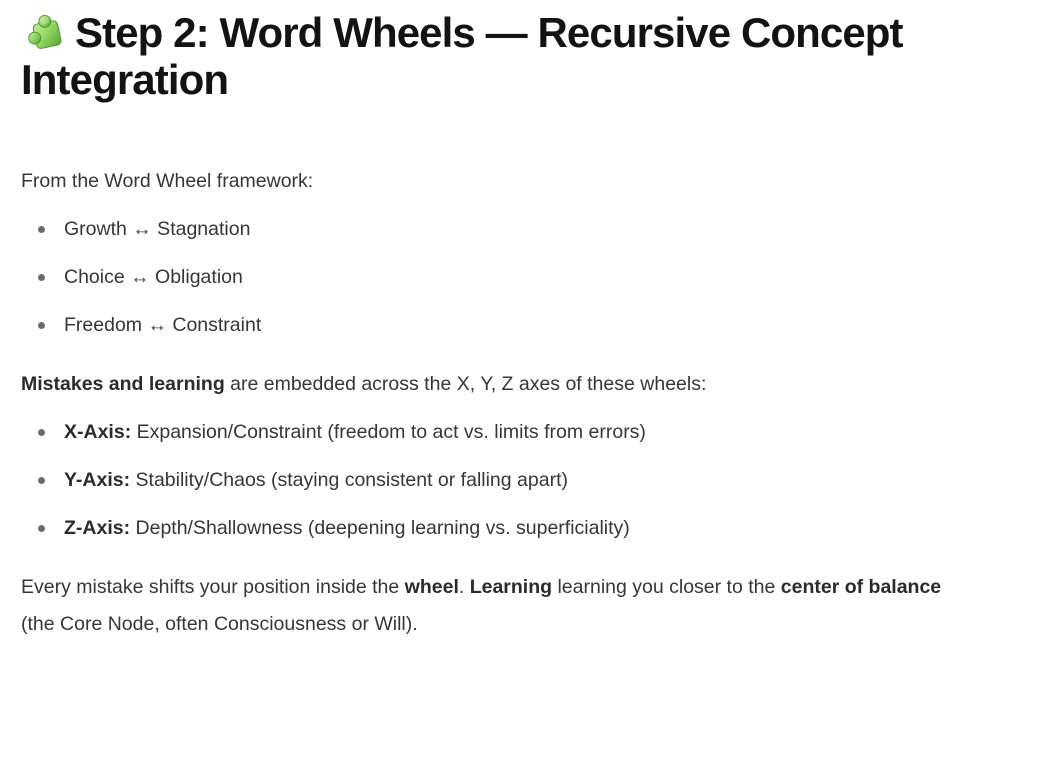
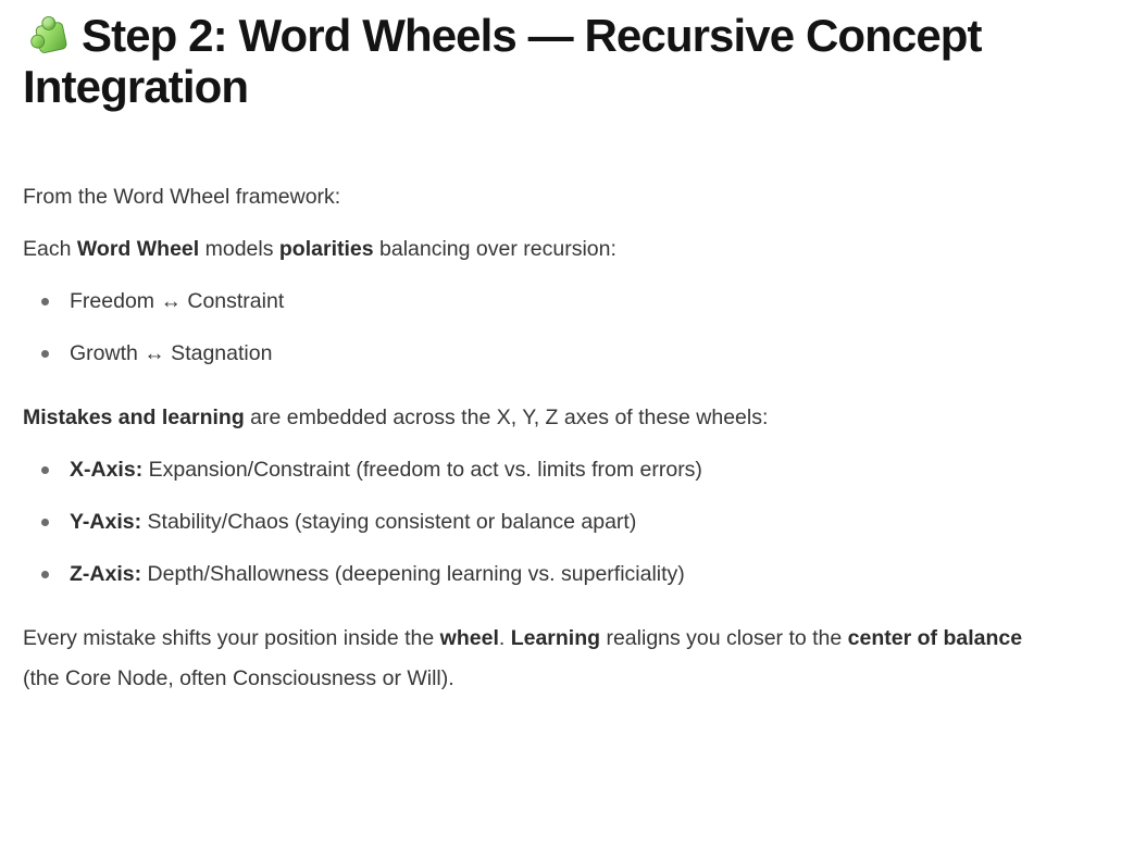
  Step 2: Word Wheels — Recursive Concept Integration
  From the Word Wheel framework:
+ Each Word Wheel models polarities balancing over recursion:
- Growth ↔ Stagnation
+ Freedom ↔ Constraint
- Choice ↔ Obligation
- Freedom ↔ Constraint
+ Growth ↔ Stagnation
  Mistakes and learning are embedded across the X, Y, Z axes of these wheels:
  X-Axis: Expansion/Constraint (freedom to act vs. limits from errors)
- Y-Axis: Stability/Chaos (staying consistent or falling apart)
+ Y-Axis: Stability/Chaos (staying consistent or balance apart)
  Z-Axis: Depth/Shallowness (deepening learning vs. superficiality)
- Every mistake shifts your position inside the wheel. Learning learning you closer to the center of balance
+ Every mistake shifts your position inside the wheel. Learning realigns you closer to the center of balance
  (the Core Node, often Consciousness or Will).
